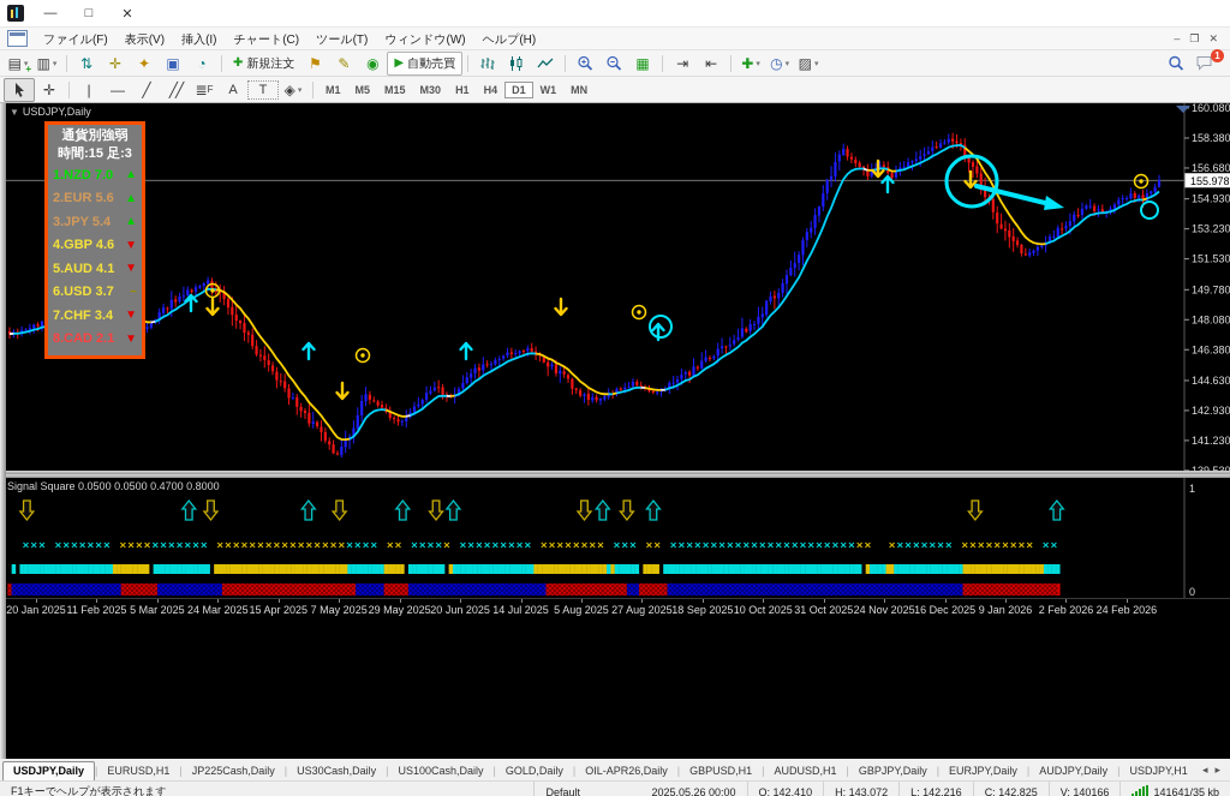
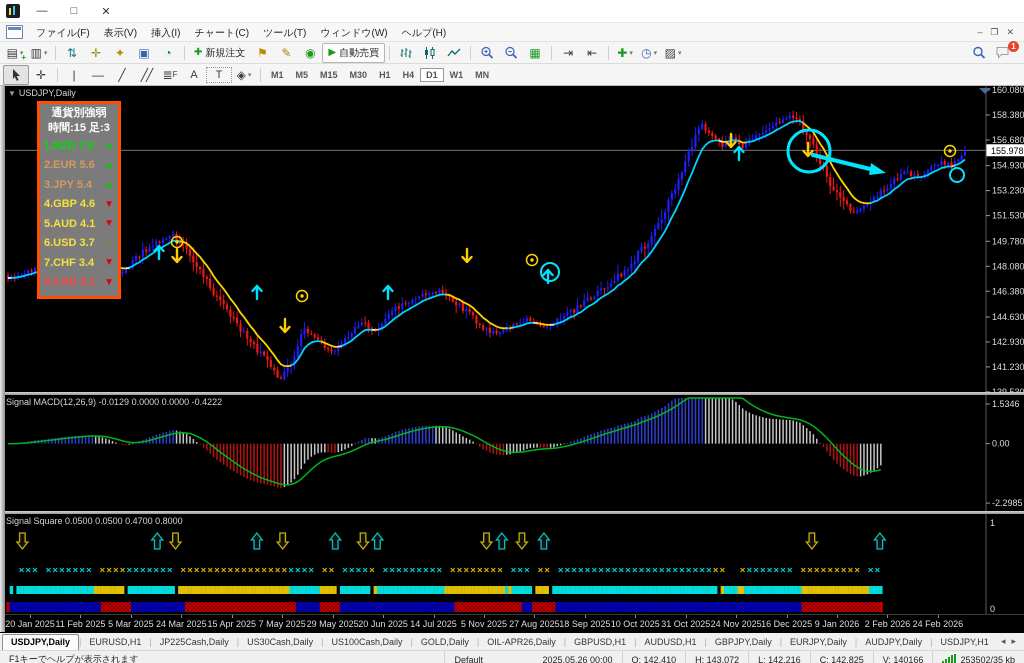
  —
  □
  ✕
  ファイル(F) 表示(V) 挿入(I) チャート(C) ツール(T) ウィンドウ(W) ヘルプ(H)
  –
  ❐
  ✕
  ▤
  +
  ▥
  ⇅
  ✛
  ✦
  ▣
  ◔
  ✚
  新規注文
  ⚑
  ✎
  ◉
  ▶
  自動売買
  ▦
  ⇥
  ⇤
  ✚
  ◷
  ▨
  1
  ✛
  |
  —
  ╱
  ╱╱
  ≣
  F
  A
  T
  ◈
  M1
  M5
  M15
  M30
  H1
  H4
  D1
  W1
  MN
  160.080
  158.380
  156.680
  154.930
  153.230
  151.530
  149.780
  148.080
  146.380
  144.630
  142.930
  141.230
  139.530
  155.978
  ▼ USDJPY,Daily
  通貨別強弱
  時間:15 足:3
  1.NZD 7.0
  ▲
  2.EUR 5.6
  ▲
  3.JPY 5.4
  ▲
  4.GBP 4.6
  ▼
  5.AUD 4.1
  ▼
  6.USD 3.7
  −
  7.CHF 3.4
  ▼
  8.CAD 2.1
  ▼
+ 1.5346
+ 0.00
+ -2.2985
+ Signal MACD(12,26,9) -0.0129 0.0000 0.0000 -0.4222
  1
  0
  Signal Square 0.0500 0.0500 0.4700 0.8000
  20 Jan 2025
  11 Feb 2025
  5 Mar 2025
  24 Mar 2025
  15 Apr 2025
  7 May 2025
  29 May 2025
  20 Jun 2025
  14 Jul 2025
- 5 Aug 2025
+ 5 Nov 2025
  27 Aug 2025
  18 Sep 2025
  10 Oct 2025
  31 Oct 2025
  24 Nov 2025
  16 Dec 2025
  9 Jan 2026
  2 Feb 2026
  24 Feb 2026
  USDJPY,Daily
  |
  EURUSD,H1
  |
  JP225Cash,Daily
  |
  US30Cash,Daily
  |
  US100Cash,Daily
  |
  GOLD,Daily
  |
  OIL-APR26,Daily
  |
  GBPUSD,H1
  |
  AUDUSD,H1
  |
  GBPJPY,Daily
  |
  EURJPY,Daily
  |
  AUDJPY,Daily
  |
  USDJPY,H1
  ◂
  ▸
  F1キーでヘルプが表示されます
  Default
  2025.05.26 00:00
  O: 142.410
  H: 143.072
  L: 142.216
  C: 142.825
  V: 140166
- 141641/35 kb
+ 253502/35 kb
